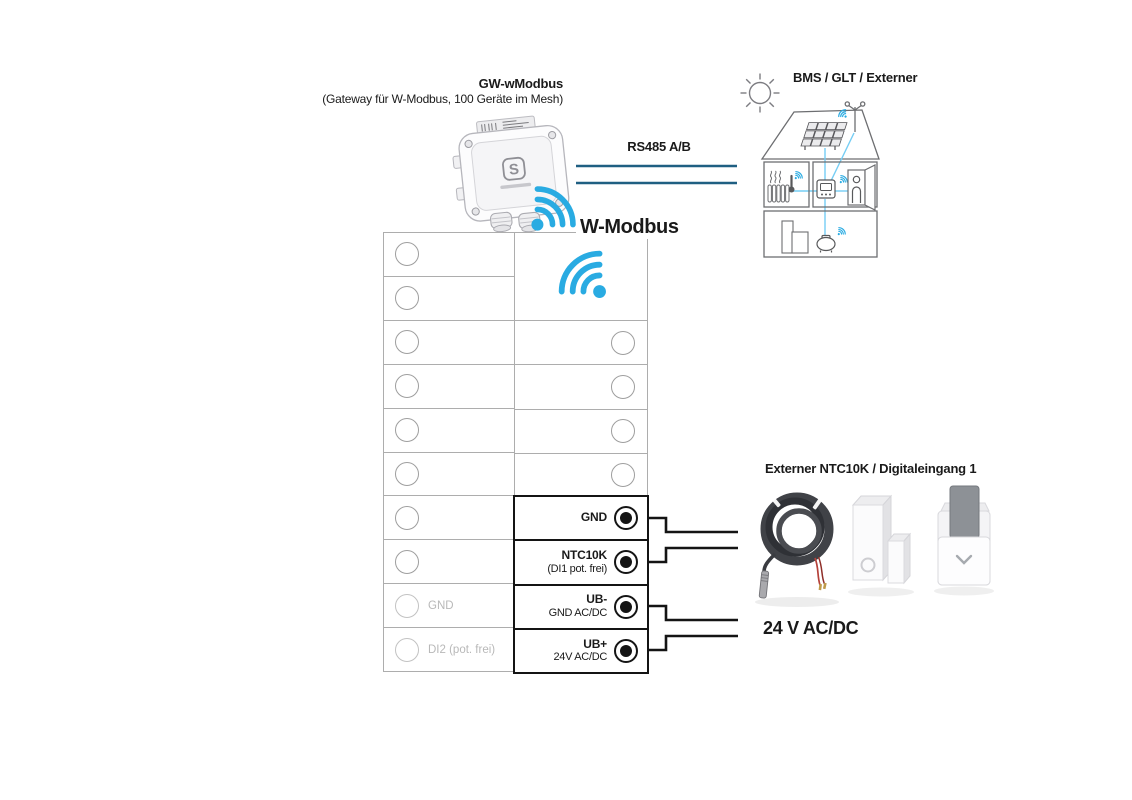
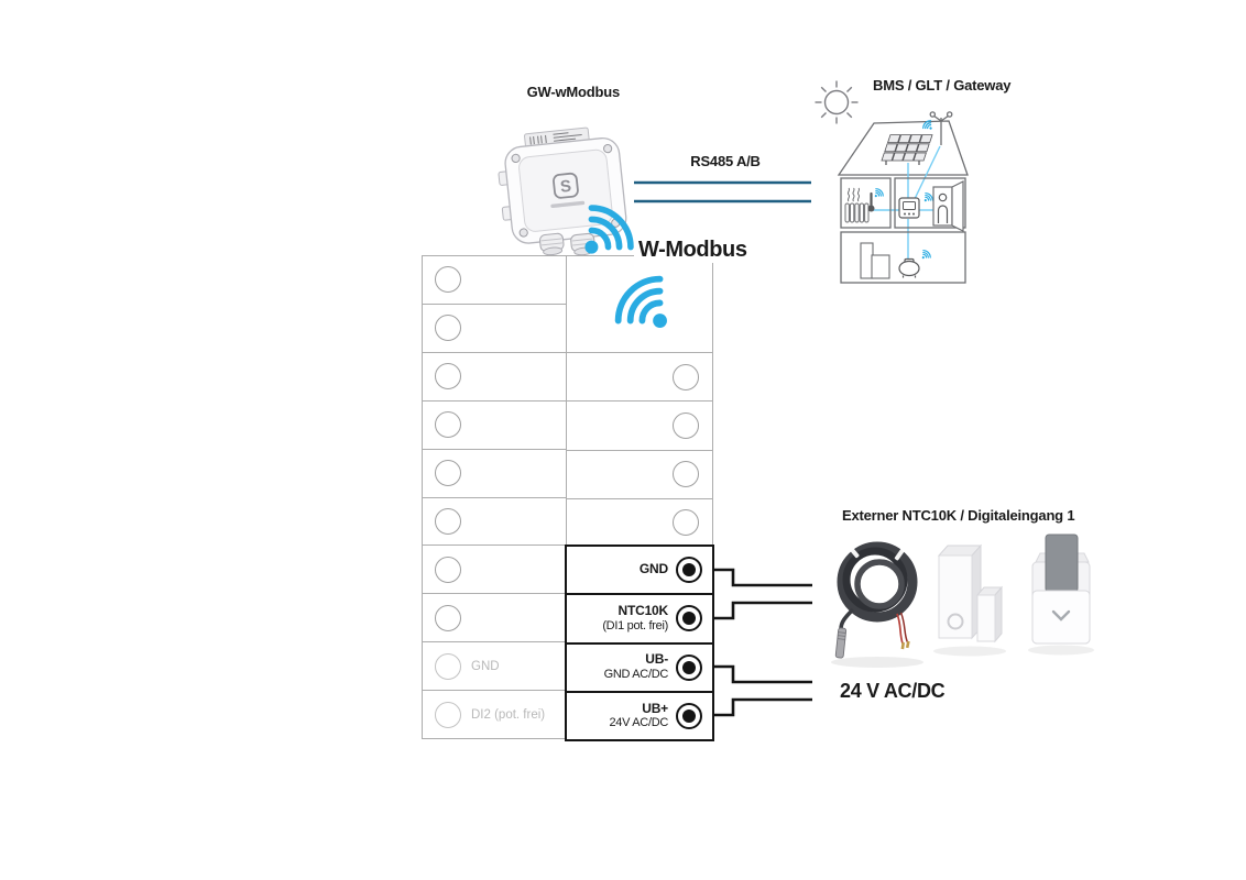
  GW-wModbus
- (Gateway für W-Modbus, 100 Geräte im Mesh)
- BMS / GLT / Externer
+ BMS / GLT / Gateway
  RS485 A/B
  W-Modbus
  Externer NTC10K / Digitaleingang 1
  24 V AC/DC
  GND
  DI2 (pot. frei)
  GND
  NTC10K
  (DI1 pot. frei)
  UB-
  GND AC/DC
  UB+
  24V AC/DC
